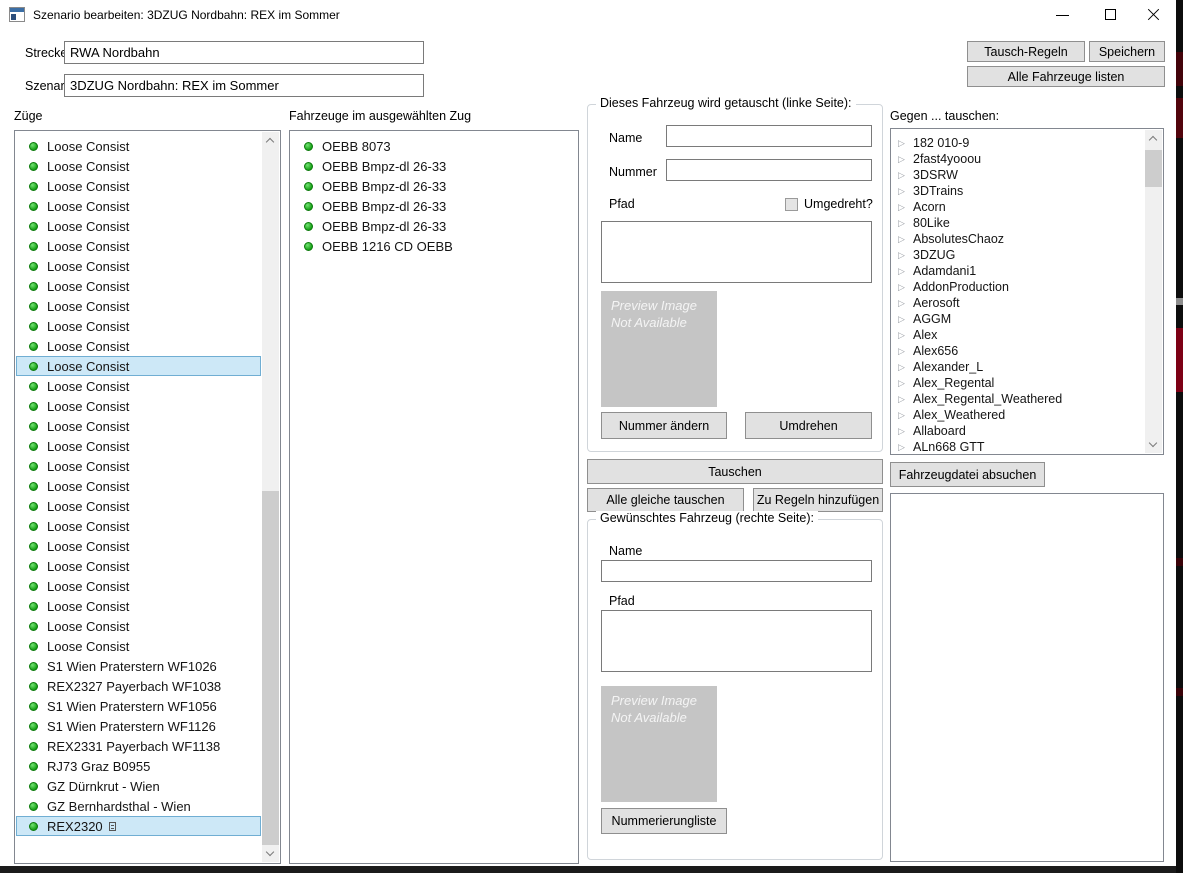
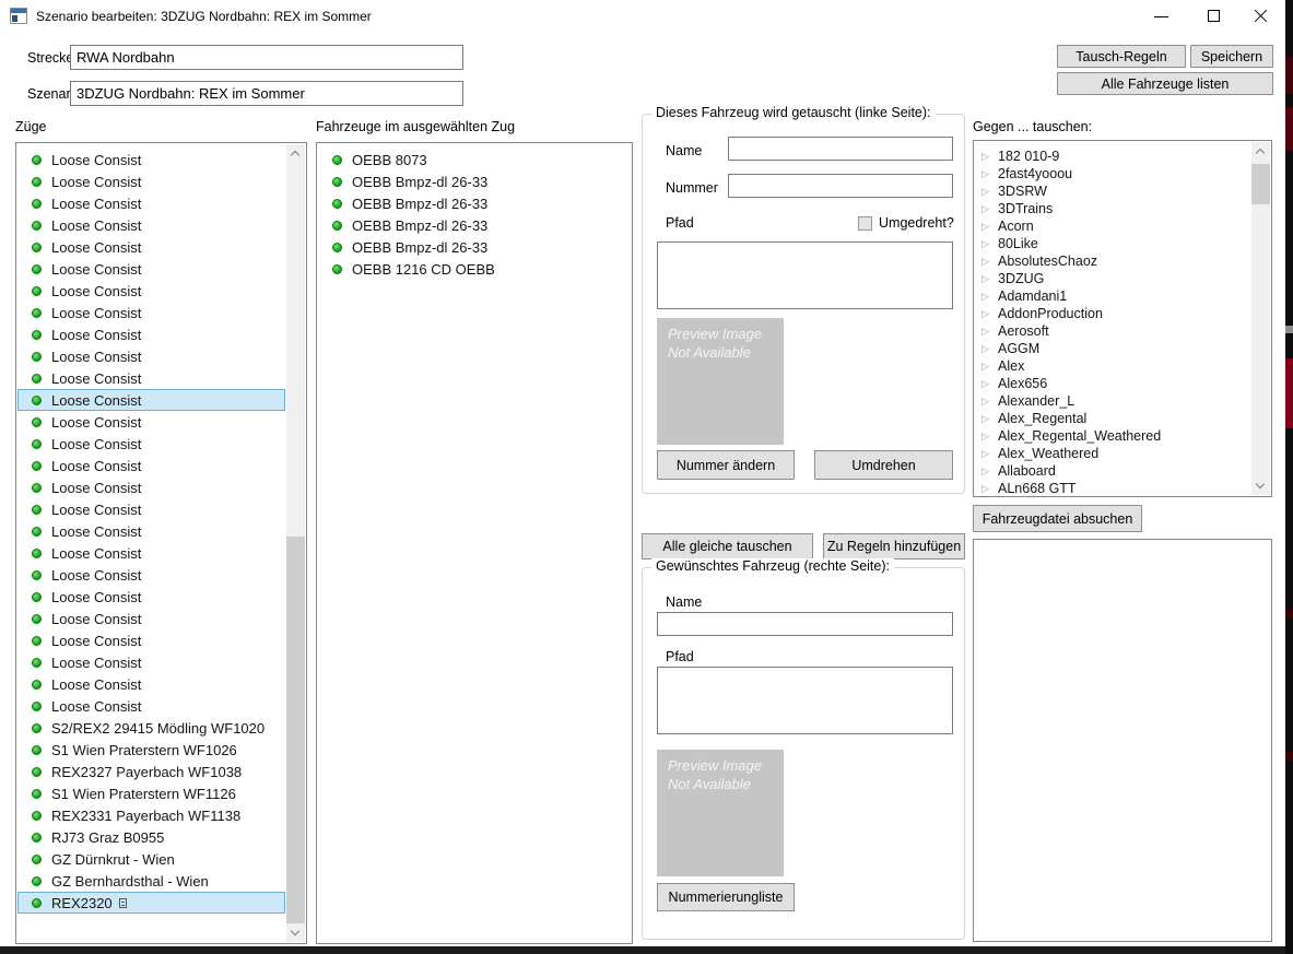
  Szenario bearbeiten: 3DZUG Nordbahn: REX im Sommer
  Streck
  RWA Nordbahn
  Szenar
  3DZUG Nordbahn: REX im Sommer
  Tausch-Regeln
  Speichern
  Alle Fahrzeuge listen
  Züge
  Loose Consist
  Loose Consist
  Loose Consist
  Loose Consist
  Loose Consist
  Loose Consist
  Loose Consist
  Loose Consist
  Loose Consist
  Loose Consist
  Loose Consist
  Loose Consist
  Loose Consist
  Loose Consist
  Loose Consist
  Loose Consist
  Loose Consist
  Loose Consist
  Loose Consist
  Loose Consist
  Loose Consist
  Loose Consist
  Loose Consist
  Loose Consist
  Loose Consist
  Loose Consist
+ S2/REX2 29415 Mödling WF1020
  S1 Wien Praterstern WF1026
  REX2327 Payerbach WF1038
- S1 Wien Praterstern WF1056
  S1 Wien Praterstern WF1126
  REX2331 Payerbach WF1138
  RJ73 Graz B0955
  GZ Dürnkrut - Wien
  GZ Bernhardsthal - Wien
  REX2320
  Fahrzeuge im ausgewählten Zug
  OEBB 8073
  OEBB Bmpz-dl 26-33
  OEBB Bmpz-dl 26-33
  OEBB Bmpz-dl 26-33
  OEBB Bmpz-dl 26-33
  OEBB 1216 CD OEBB
  Dieses Fahrzeug wird getauscht (linke Seite):
  Name
  Nummer
  Pfad
  Umgedreht?
  Preview Image
  Not Available
  Nummer ändern
  Umdrehen
- Tauschen
  Alle gleiche tauschen
  Zu Regeln hinzufügen
  Gewünschtes Fahrzeug (rechte Seite):
  Name
  Pfad
  Preview Image
  Not Available
  Nummerierungliste
  Gegen ... tauschen:
  182 010-9
  2fast4yooou
  3DSRW
  3DTrains
  Acorn
  80Like
  AbsolutesChaoz
  3DZUG
  Adamdani1
  AddonProduction
  Aerosoft
  AGGM
  Alex
  Alex656
  Alexander_L
  Alex_Regental
  Alex_Regental_Weathered
  Alex_Weathered
  Allaboard
  ALn668 GTT
  Fahrzeugdatei absuchen
